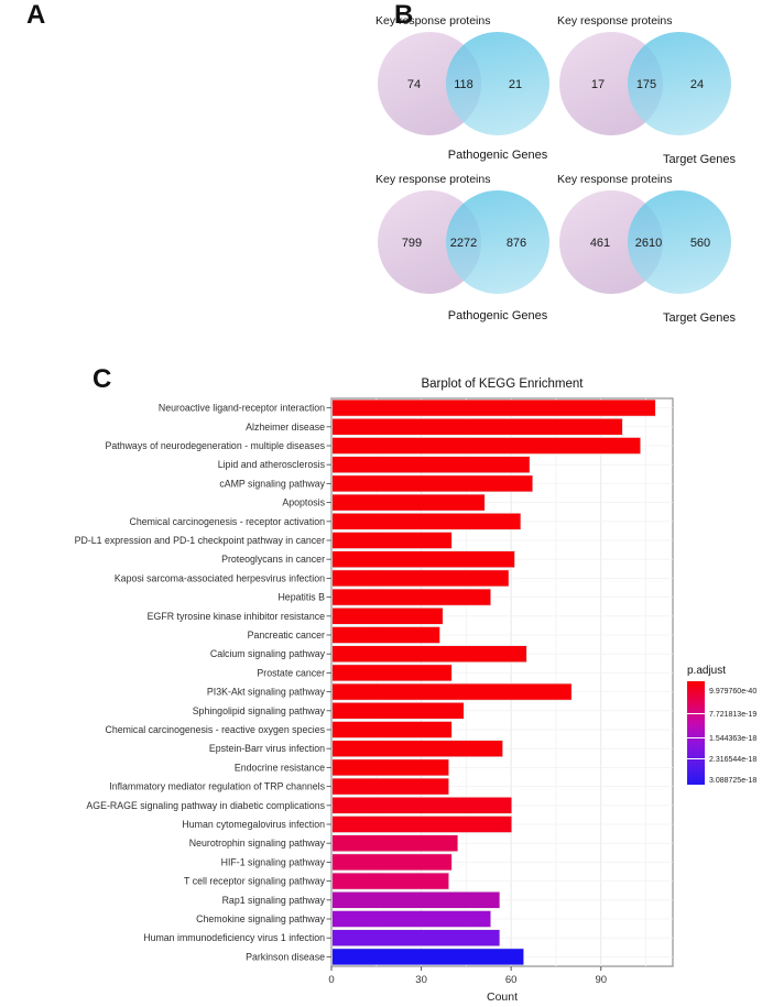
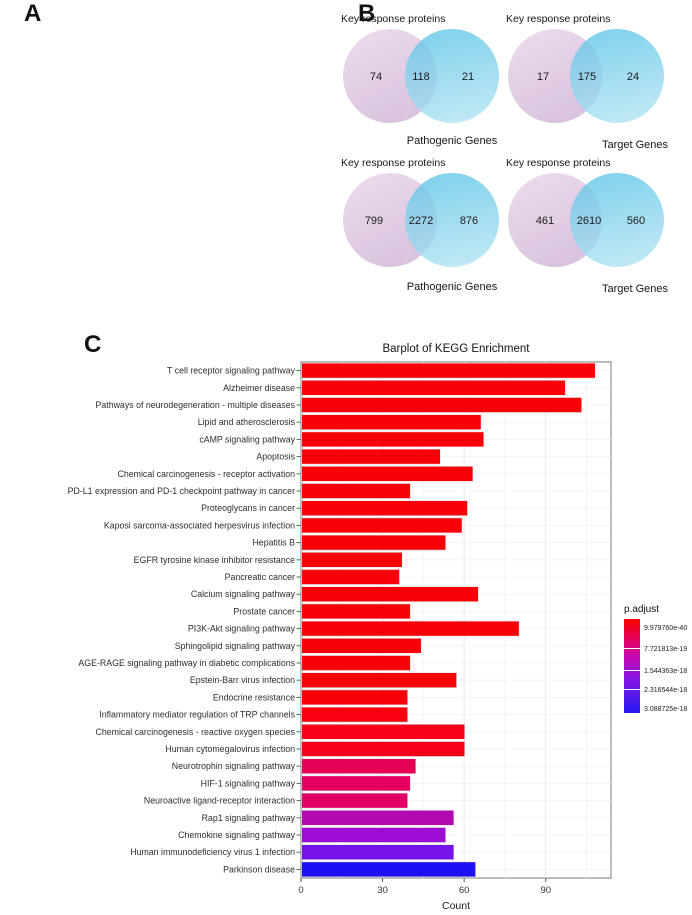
  A
  B
  C
  Key response proteins
  74
  118
  21
  Pathogenic Genes
  Key response proteins
  17
  175
  24
  Target Genes
  Key response proteins
  799
  2272
  876
  Pathogenic Genes
  Key response proteins
  461
  2610
  560
  Target Genes
- Neuroactive ligand-receptor interaction
+ T cell receptor signaling pathway
  Alzheimer disease
  Pathways of neurodegeneration - multiple diseases
  Lipid and atherosclerosis
  cAMP signaling pathway
  Apoptosis
  Chemical carcinogenesis - receptor activation
  PD-L1 expression and PD-1 checkpoint pathway in cancer
  Proteoglycans in cancer
  Kaposi sarcoma-associated herpesvirus infection
  Hepatitis B
  EGFR tyrosine kinase inhibitor resistance
  Pancreatic cancer
  Calcium signaling pathway
  Prostate cancer
  PI3K-Akt signaling pathway
  Sphingolipid signaling pathway
- Chemical carcinogenesis - reactive oxygen species
+ AGE-RAGE signaling pathway in diabetic complications
  Epstein-Barr virus infection
  Endocrine resistance
  Inflammatory mediator regulation of TRP channels
- AGE-RAGE signaling pathway in diabetic complications
+ Chemical carcinogenesis - reactive oxygen species
  Human cytomegalovirus infection
  Neurotrophin signaling pathway
  HIF-1 signaling pathway
- T cell receptor signaling pathway
+ Neuroactive ligand-receptor interaction
  Rap1 signaling pathway
  Chemokine signaling pathway
  Human immunodeficiency virus 1 infection
  Parkinson disease
  0
  30
  60
  90
  Barplot of KEGG Enrichment
  Count
  p.adjust
